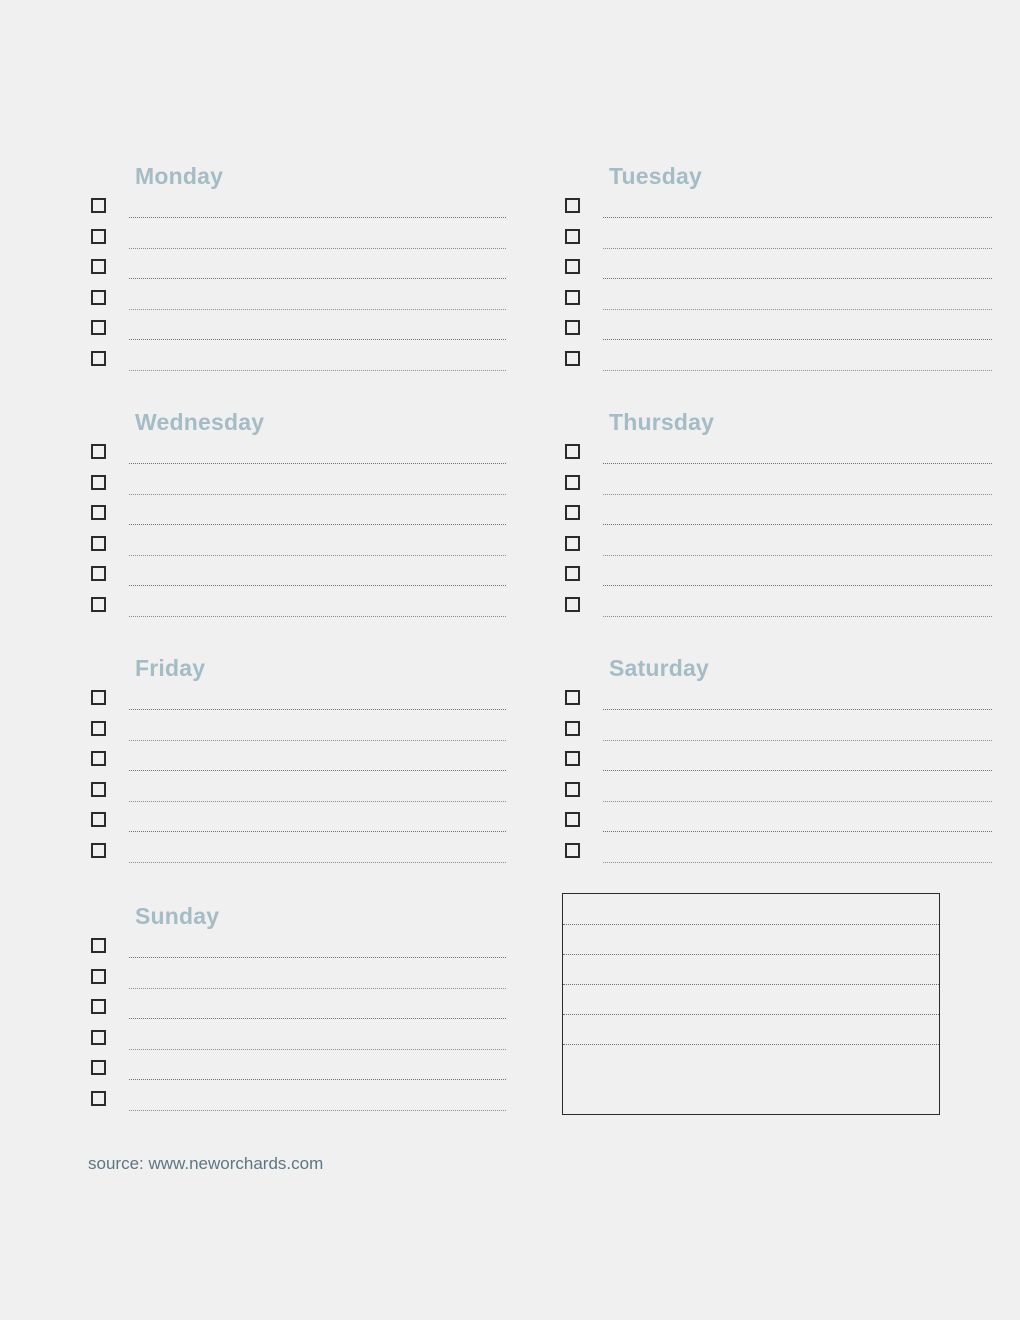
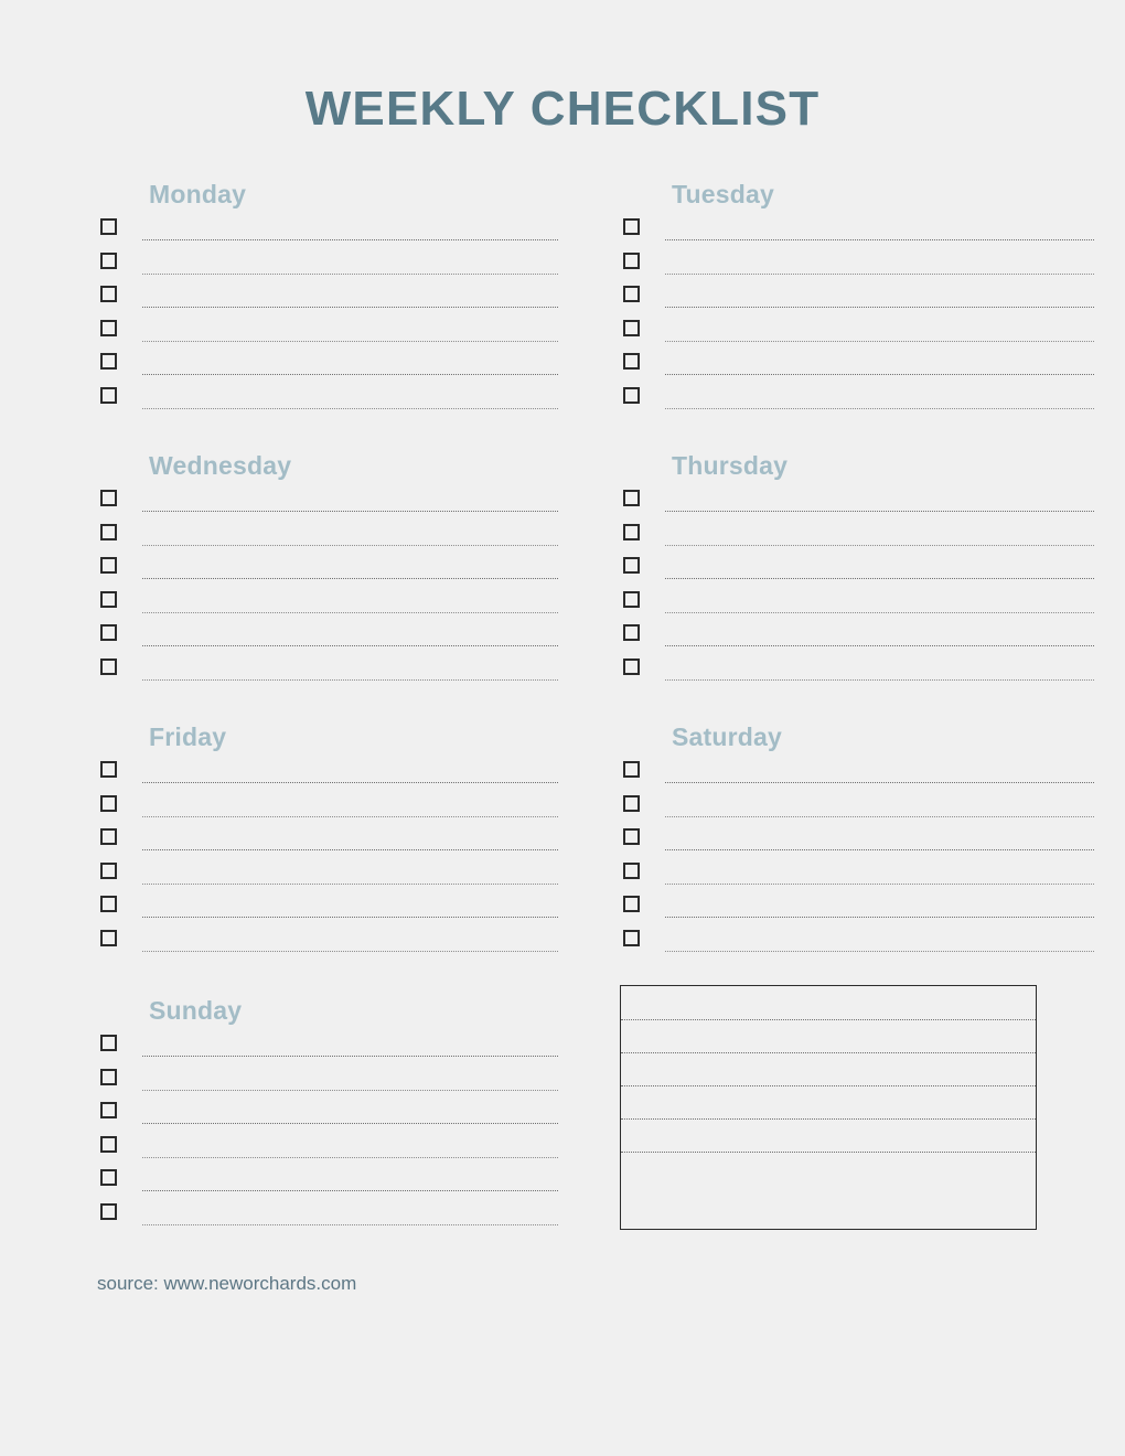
+ WEEKLY CHECKLIST
  Monday
  Tuesday
  Wednesday
  Thursday
  Friday
  Saturday
  Sunday
  source: www.neworchards.com
